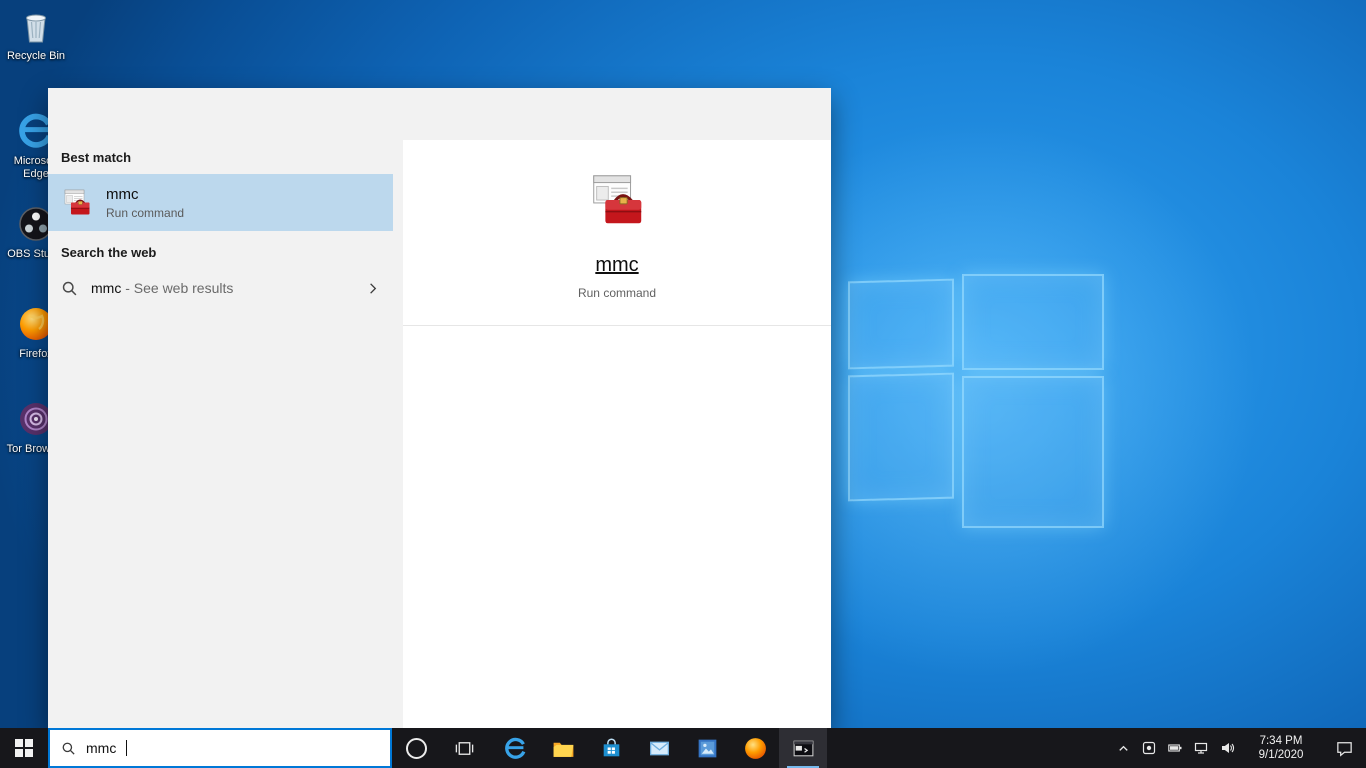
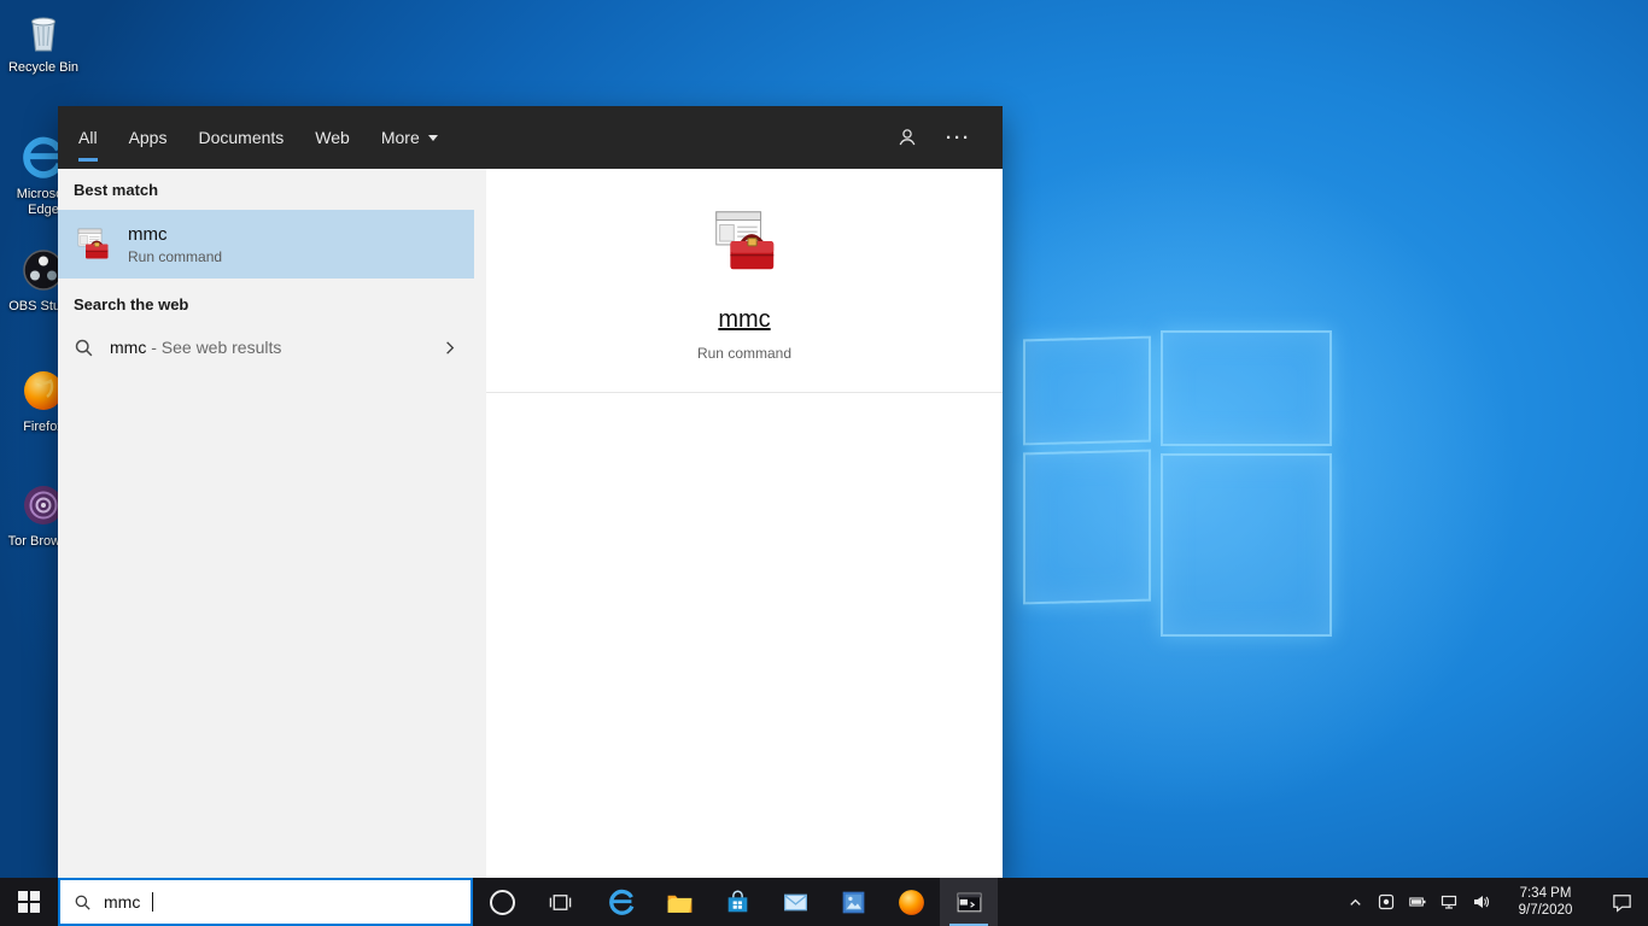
  Recycle Bin
  Micros Edge
  Firefo
  Tor Brow
+ All
+ Apps
+ Documents
+ Web
+ More
+ ···
  Best match
  mmc
  Run command
  Search the web
  mmc - See web results
  mmc
  Run command
  mmc
  7:34 PM
- 9/1/2020
+ 9/7/2020
